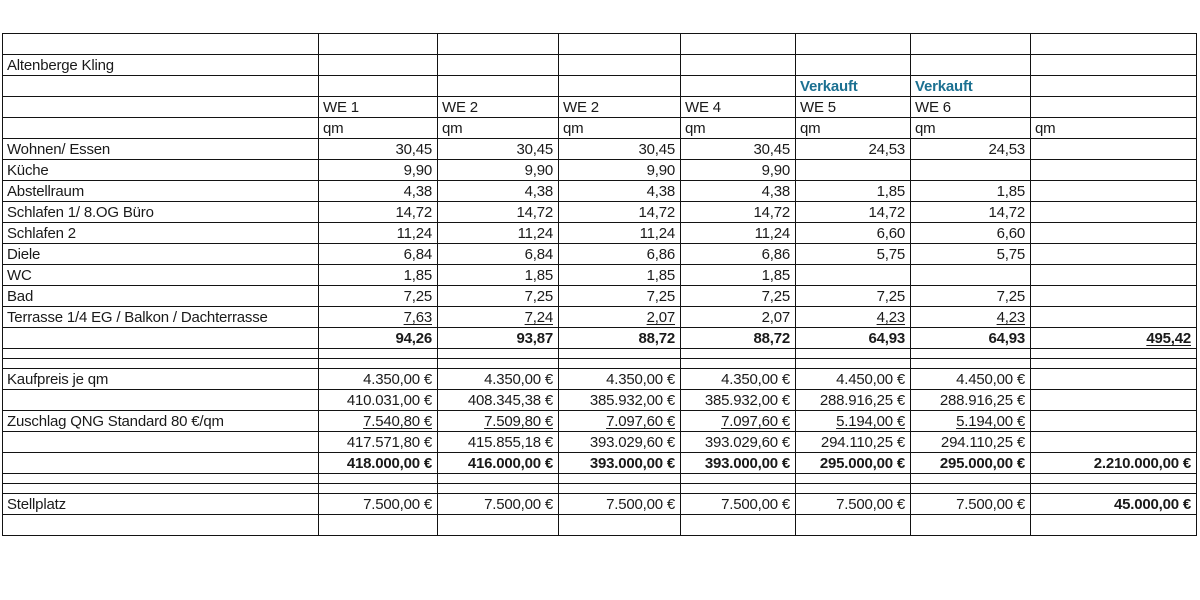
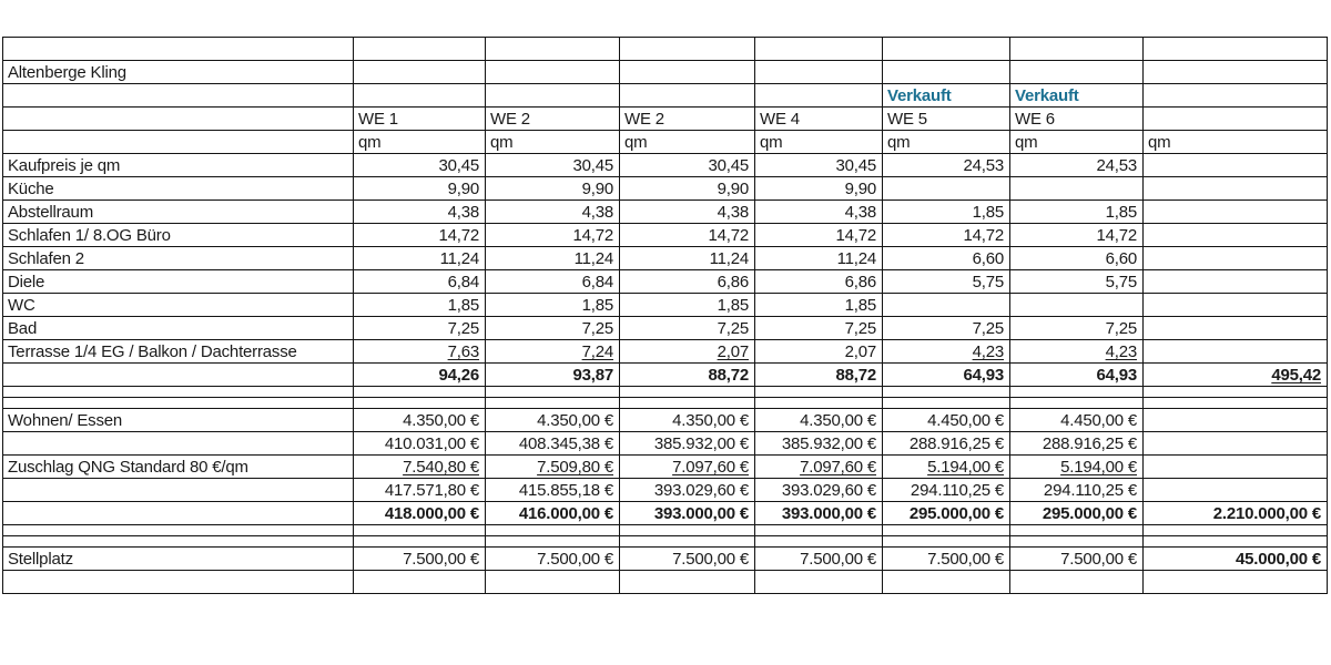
  Altenberge Kling
  					Verkauft	Verkauft
  	WE 1	WE 2	WE 2	WE 4	WE 5	WE 6
  	qm	qm	qm	qm	qm	qm	qm
- Wohnen/ Essen	30,45	30,45	30,45	30,45	24,53	24,53
+ Kaufpreis je qm	30,45	30,45	30,45	30,45	24,53	24,53
  Küche	9,90	9,90	9,90	9,90
  Abstellraum	4,38	4,38	4,38	4,38	1,85	1,85
  Schlafen 1/ 8.OG Büro	14,72	14,72	14,72	14,72	14,72	14,72
  Schlafen 2	11,24	11,24	11,24	11,24	6,60	6,60
  Diele	6,84	6,84	6,86	6,86	5,75	5,75
  WC	1,85	1,85	1,85	1,85
  Bad	7,25	7,25	7,25	7,25	7,25	7,25
  Terrasse 1/4 EG / Balkon / Dachterrasse	7,63	7,24	2,07	2,07	4,23	4,23
  	94,26	93,87	88,72	88,72	64,93	64,93	495,42
- Kaufpreis je qm	4.350,00 €	4.350,00 €	4.350,00 €	4.350,00 €	4.450,00 €	4.450,00 €
+ Wohnen/ Essen	4.350,00 €	4.350,00 €	4.350,00 €	4.350,00 €	4.450,00 €	4.450,00 €
  	410.031,00 €	408.345,38 €	385.932,00 €	385.932,00 €	288.916,25 €	288.916,25 €
  Zuschlag QNG Standard 80 €/qm	7.540,80 €	7.509,80 €	7.097,60 €	7.097,60 €	5.194,00 €	5.194,00 €
  	417.571,80 €	415.855,18 €	393.029,60 €	393.029,60 €	294.110,25 €	294.110,25 €
  	418.000,00 €	416.000,00 €	393.000,00 €	393.000,00 €	295.000,00 €	295.000,00 €	2.210.000,00 €
  Stellplatz	7.500,00 €	7.500,00 €	7.500,00 €	7.500,00 €	7.500,00 €	7.500,00 €	45.000,00 €
